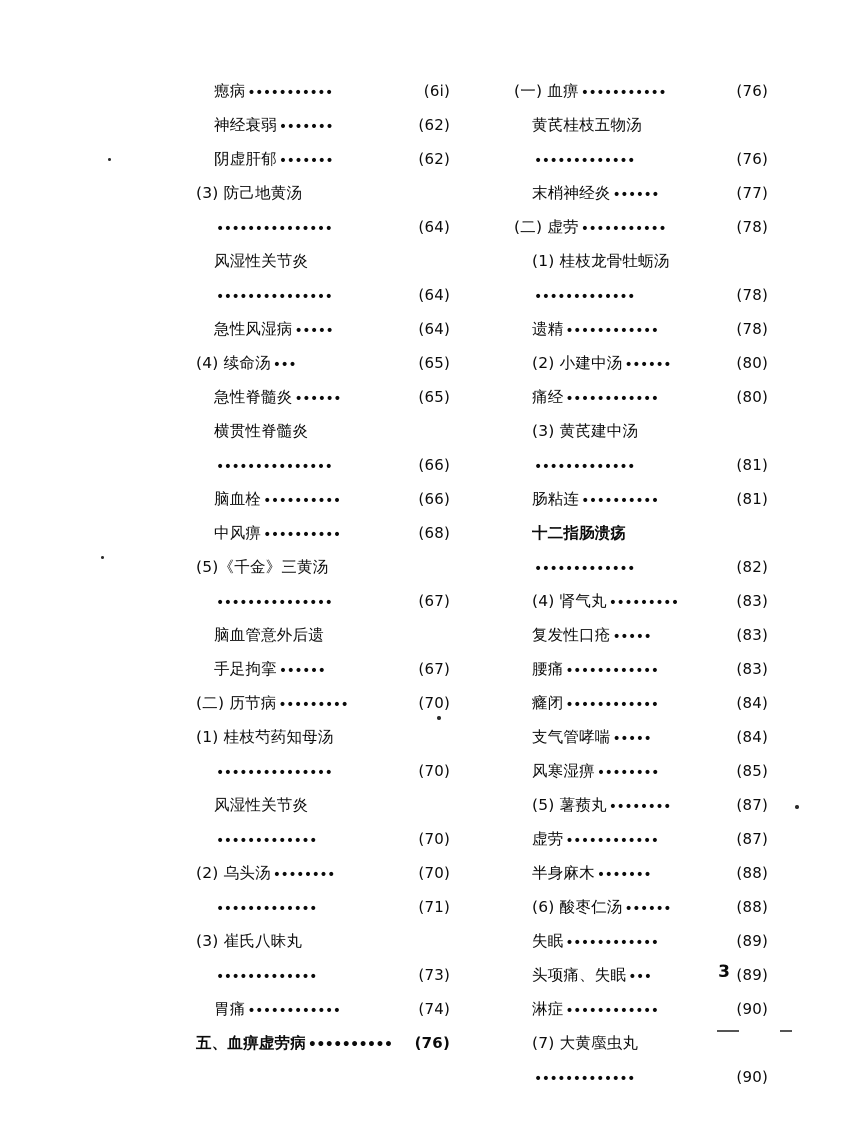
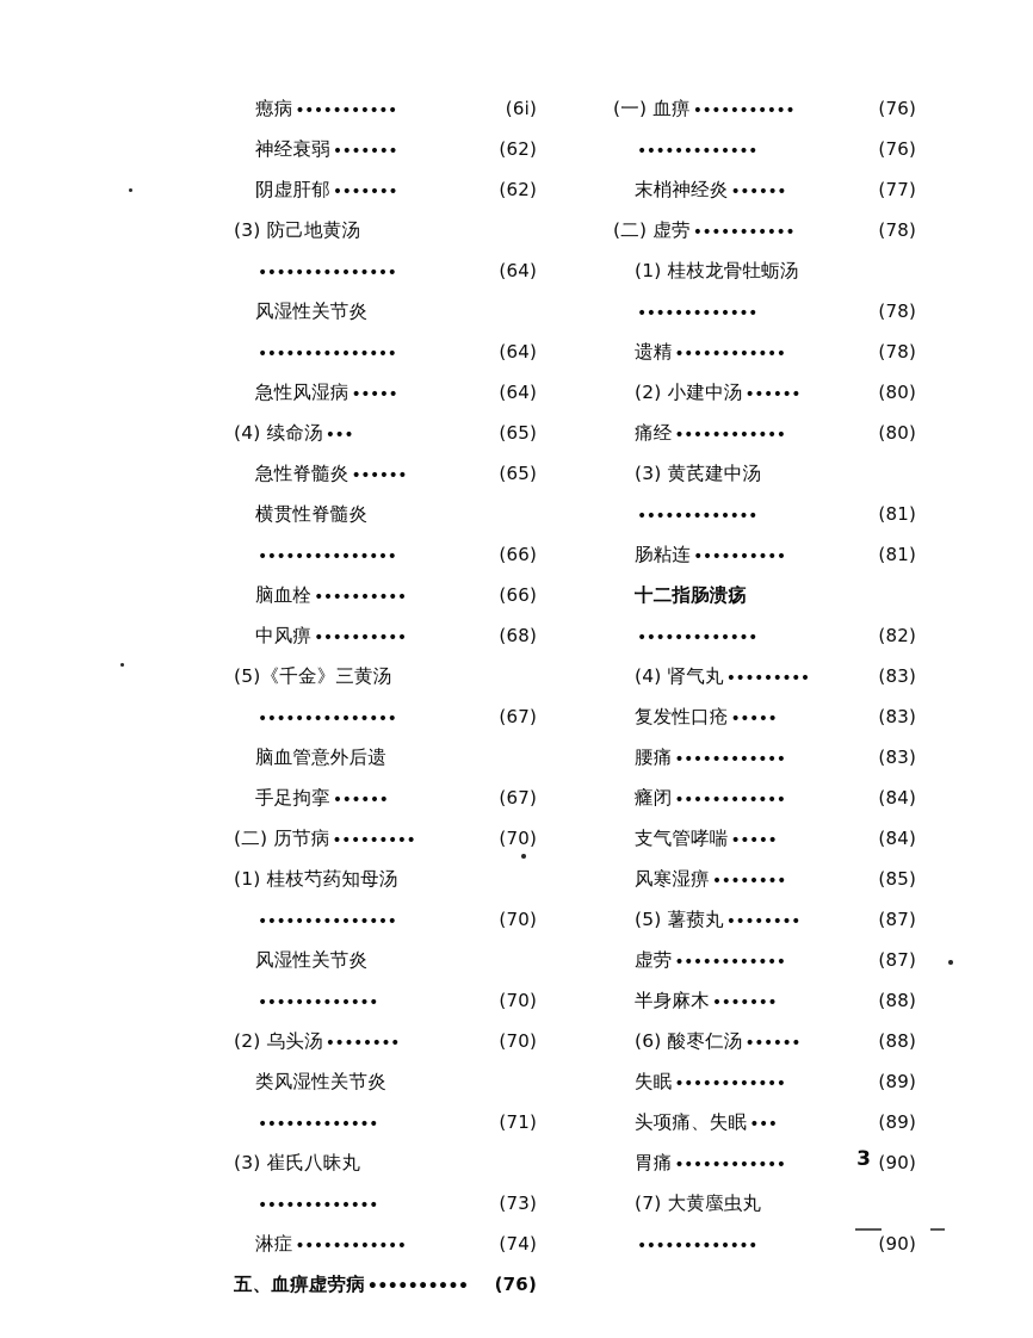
  瘛病
  •••••••••••
  (6i)
  神经衰弱
  •••••••
  (62)
  阴虚肝郁
  •••••••
  (62)
  (3) 防己地黄汤
  •••••••••••••••
  (64)
  风湿性关节炎
  •••••••••••••••
  (64)
  急性风湿病
  •••••
  (64)
  (4) 续命汤
  •••
  (65)
  急性脊髓炎
  ••••••
  (65)
  横贯性脊髓炎
  •••••••••••••••
  (66)
  脑血栓
  ••••••••••
  (66)
  中风痹
  ••••••••••
  (68)
  (5)《千金》三黄汤
  •••••••••••••••
  (67)
  脑血管意外后遗
  手足拘挛
  ••••••
  (67)
  (二) 历节病
  •••••••••
  (70)
  (1) 桂枝芍药知母汤
  •••••••••••••••
  (70)
  风湿性关节炎
  •••••••••••••
  (70)
  (2) 乌头汤
  ••••••••
  (70)
+ 类风湿性关节炎
  •••••••••••••
  (71)
  (3) 崔氏八昧丸
  •••••••••••••
  (73)
- 胃痛
+ 淋症
  ••••••••••••
  (74)
  五、血痹虚劳病
  ••••••••••
  (76)
  (一) 血痹
  •••••••••••
  (76)
- 黄芪桂枝五物汤
  •••••••••••••
  (76)
  末梢神经炎
  ••••••
  (77)
  (二) 虚劳
  •••••••••••
  (78)
  (1) 桂枝龙骨牡蛎汤
  •••••••••••••
  (78)
  遗精
  ••••••••••••
  (78)
  (2) 小建中汤
  ••••••
  (80)
  痛经
  ••••••••••••
  (80)
  (3) 黄芪建中汤
  •••••••••••••
  (81)
  肠粘连
  ••••••••••
  (81)
  十二指肠溃疡
  •••••••••••••
  (82)
  (4) 肾气丸
  •••••••••
  (83)
  复发性口疮
  •••••
  (83)
  腰痛
  ••••••••••••
  (83)
  癃闭
  ••••••••••••
  (84)
  支气管哮喘
  •••••
  (84)
  风寒湿痹
  ••••••••
  (85)
  (5) 薯蓣丸
  ••••••••
  (87)
  虚劳
  ••••••••••••
  (87)
  半身麻木
  •••••••
  (88)
  (6) 酸枣仁汤
  ••••••
  (88)
  失眠
  ••••••••••••
  (89)
  头项痛、失眠
  •••
  (89)
- 淋症
+ 胃痛
  ••••••••••••
  (90)
  (7) 大黄䗪虫丸
  •••••••••••••
  (90)
  3
